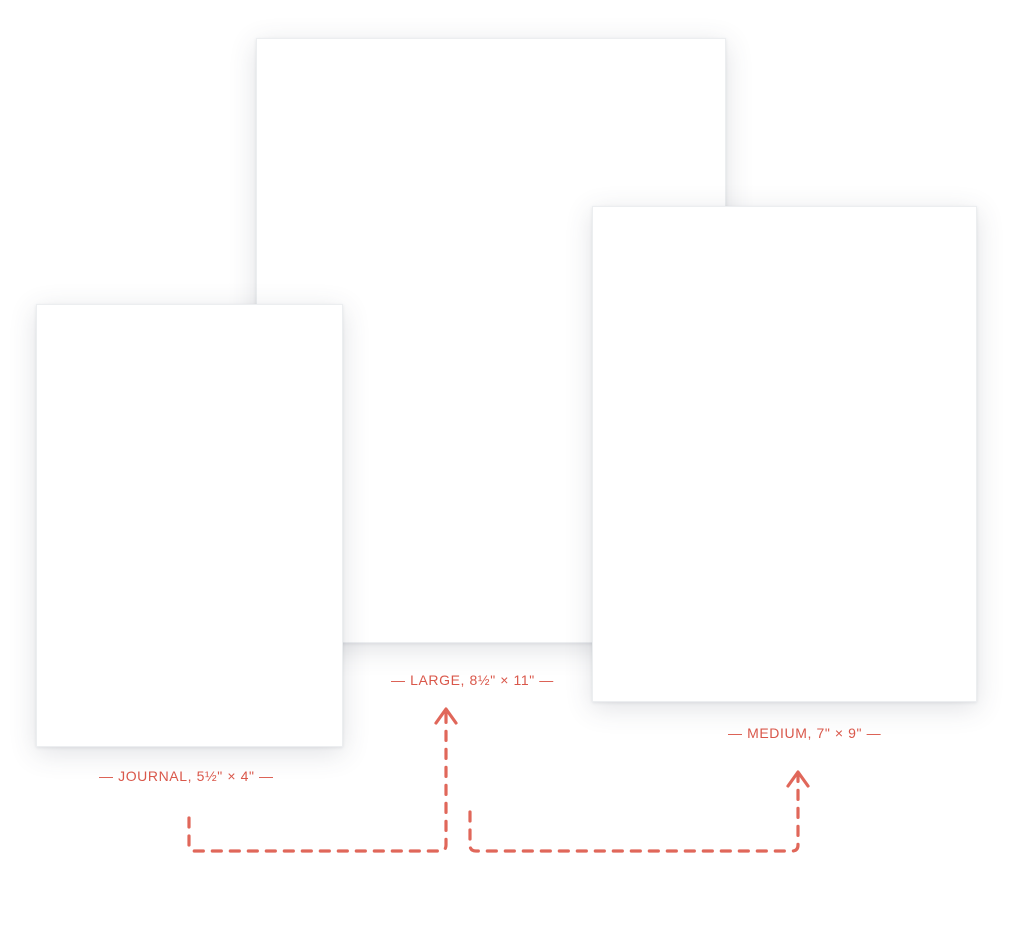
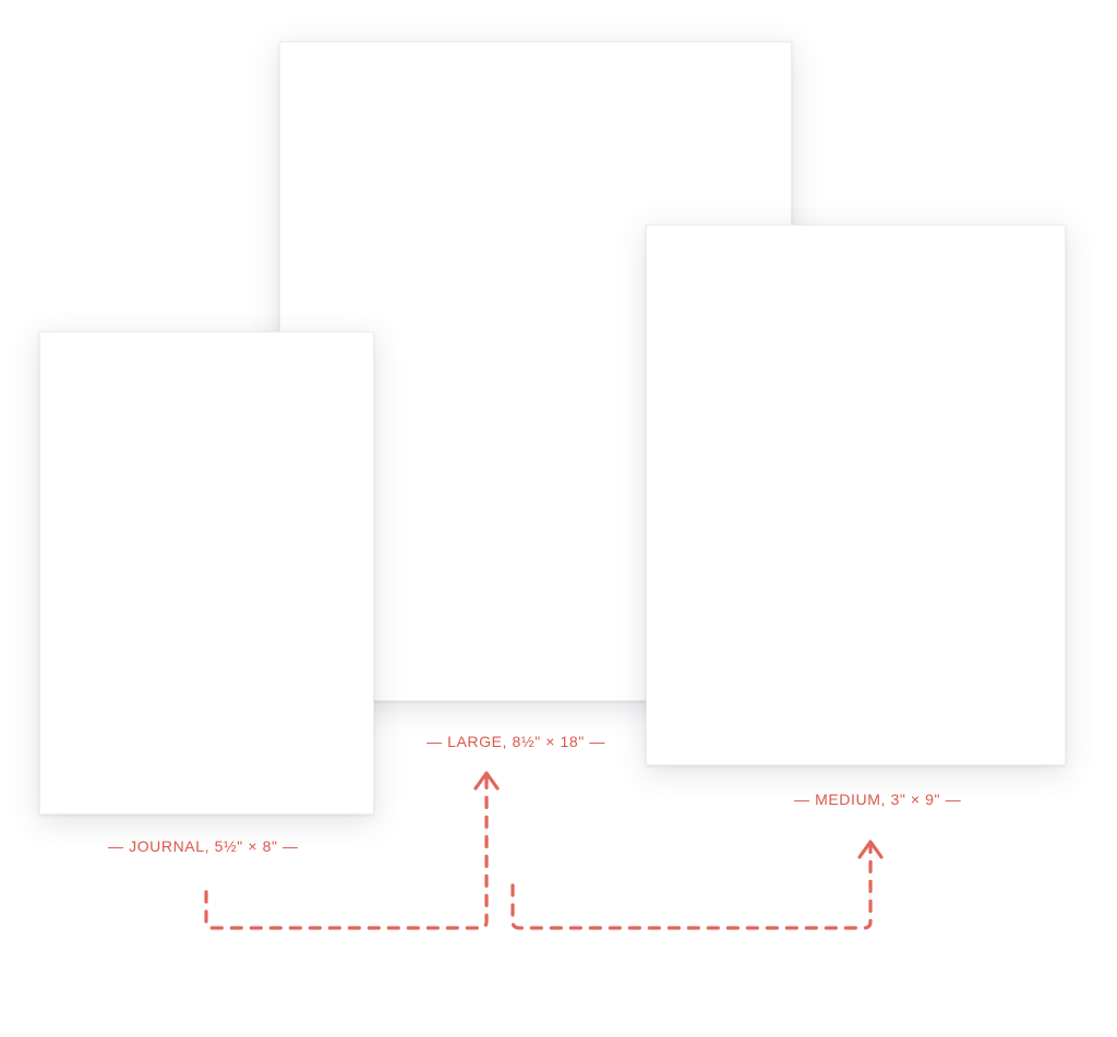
- — JOURNAL, 5½" × 4" —
+ — JOURNAL, 5½" × 8" —
- — LARGE, 8½" × 11" —
+ — LARGE, 8½" × 18" —
- — MEDIUM, 7" × 9" —
+ — MEDIUM, 3" × 9" —
